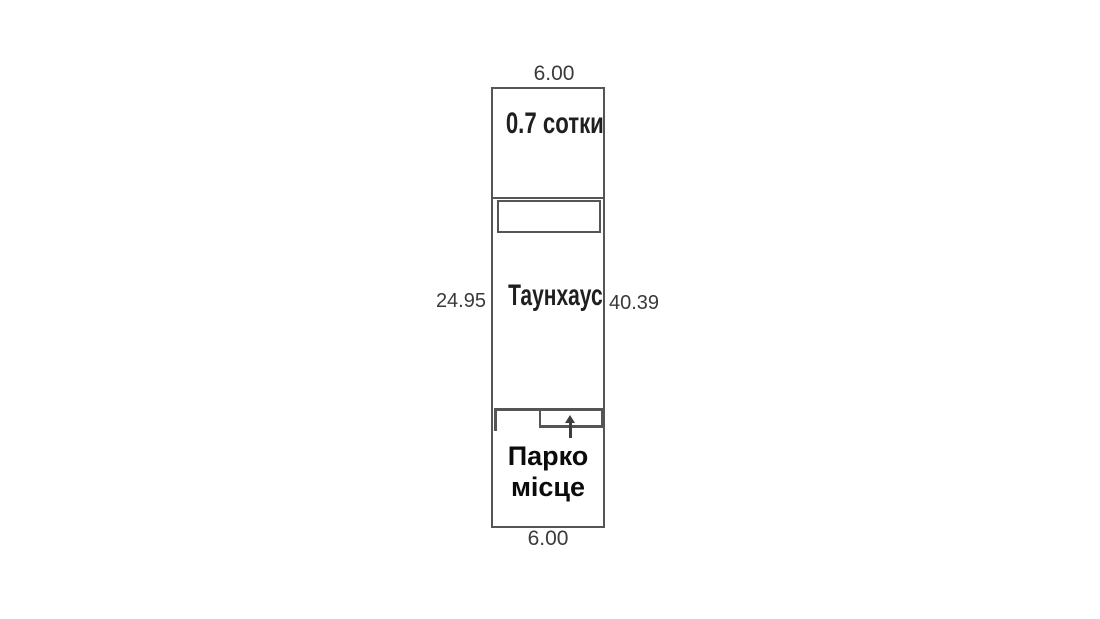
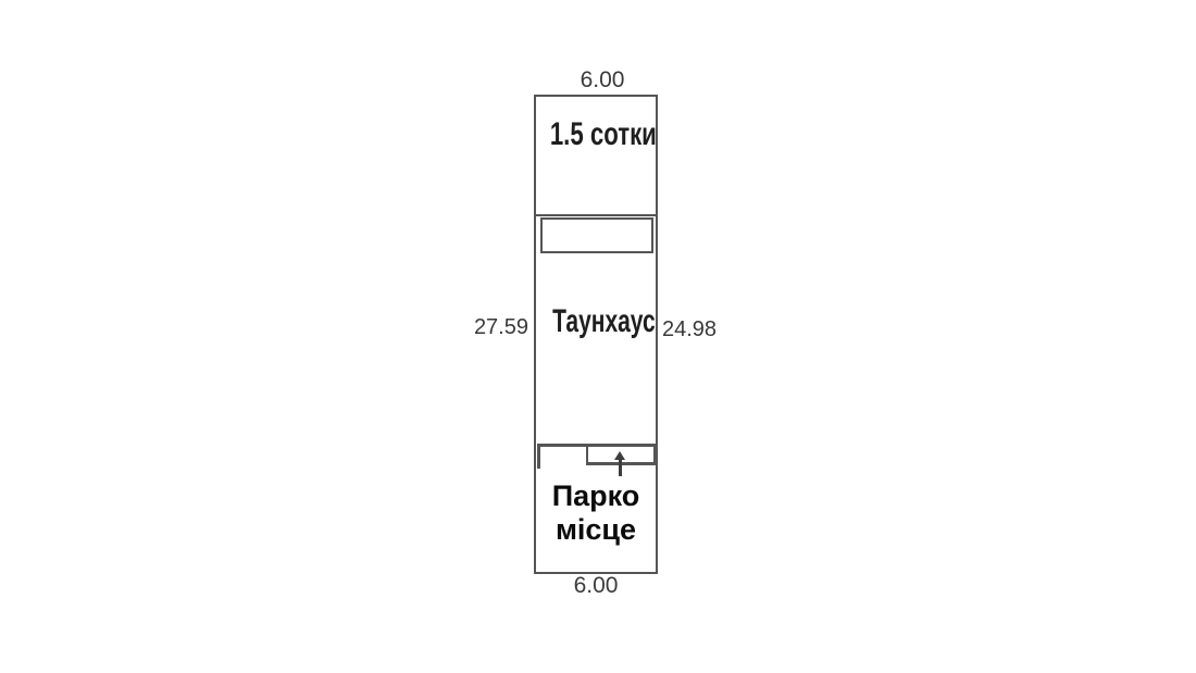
  6.00
- 24.95
+ 27.59
- 40.39
+ 24.98
  6.00
- 0.7 сотки
+ 1.5 сотки
  Таунхаус
  Парко
  місце
